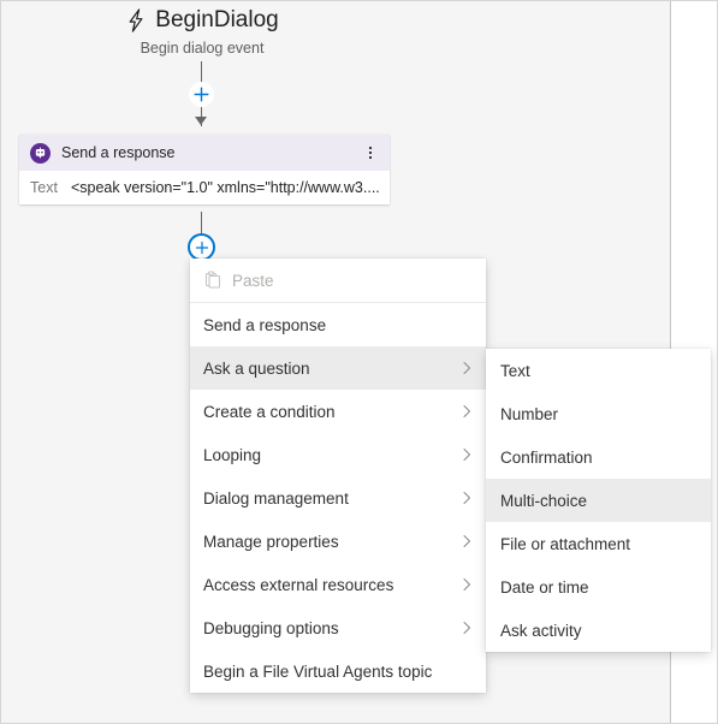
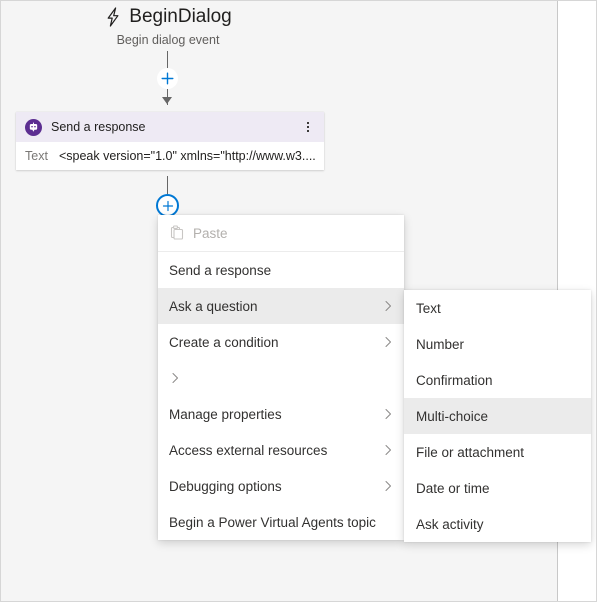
  BeginDialog
  Begin dialog event
  Send a response
  Text
  <speak version="1.0" xmlns="http://www.w3....
  Paste
  Send a response
  Ask a question
  Create a condition
- Looping
- Dialog management
  Manage properties
  Access external resources
  Debugging options
- Begin a File Virtual Agents topic
+ Begin a Power Virtual Agents topic
  Text
  Number
  Confirmation
  Multi-choice
  File or attachment
  Date or time
  Ask activity
